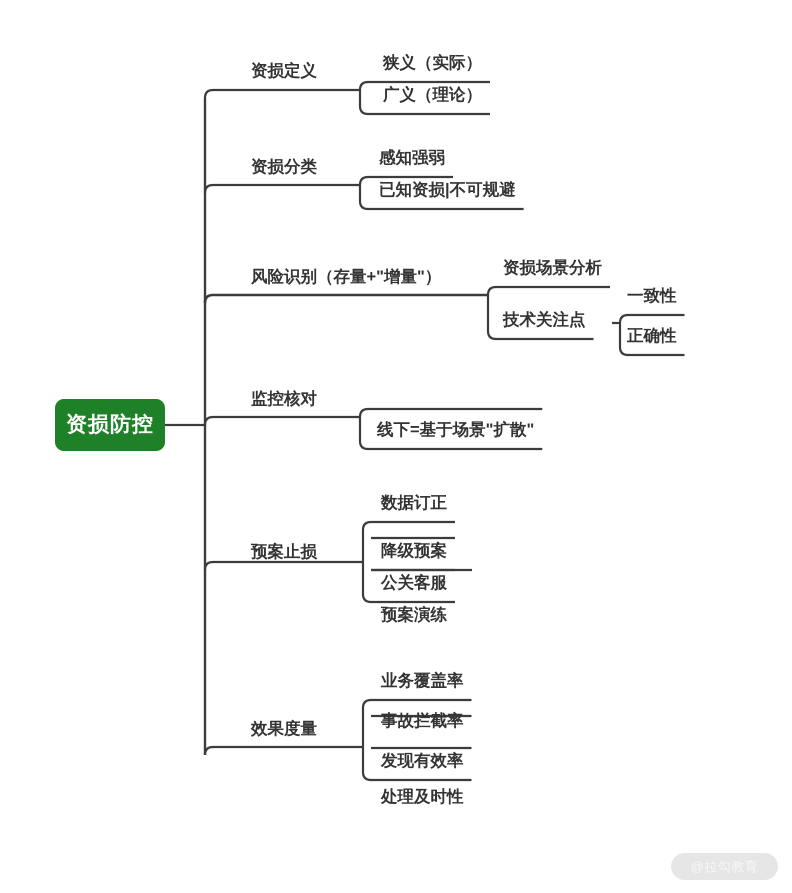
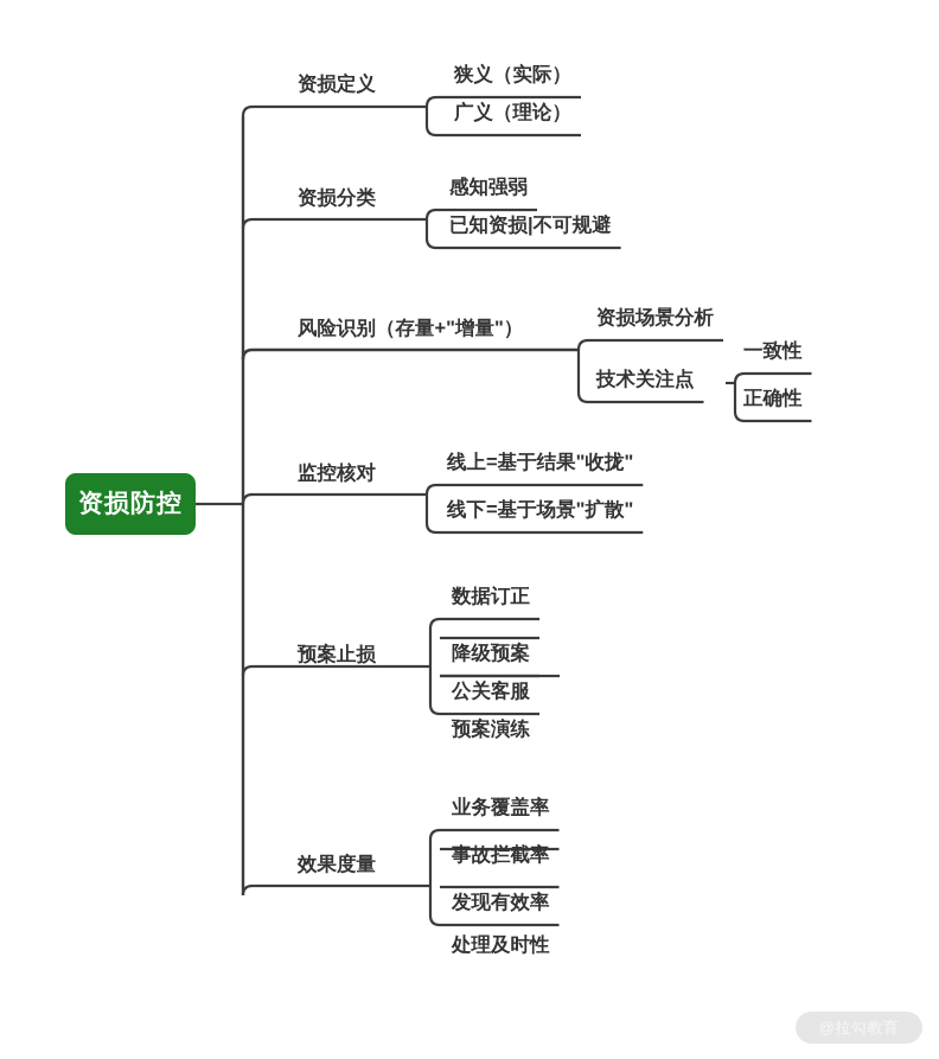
  资损防控
  资损定义
  资损分类
  风险识别（存量+"增量"）
  监控核对
  预案止损
  效果度量
  狭义（实际）
  广义（理论）
  感知强弱
  已知资损|不可规避
  资损场景分析
  技术关注点
  一致性
  正确性
+ 线上=基于结果"收拢"
  线下=基于场景"扩散"
  数据订正
  降级预案
  公关客服
  预案演练
  业务覆盖率
  事故拦截率
  发现有效率
  处理及时性
